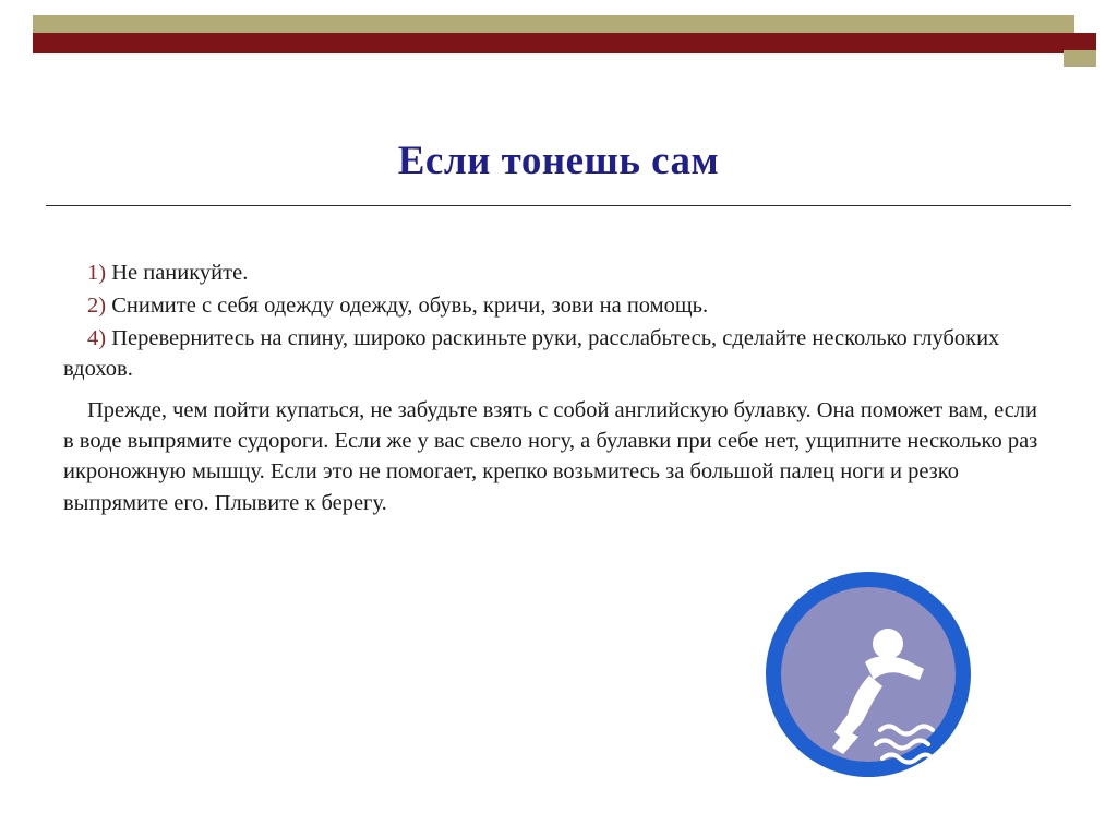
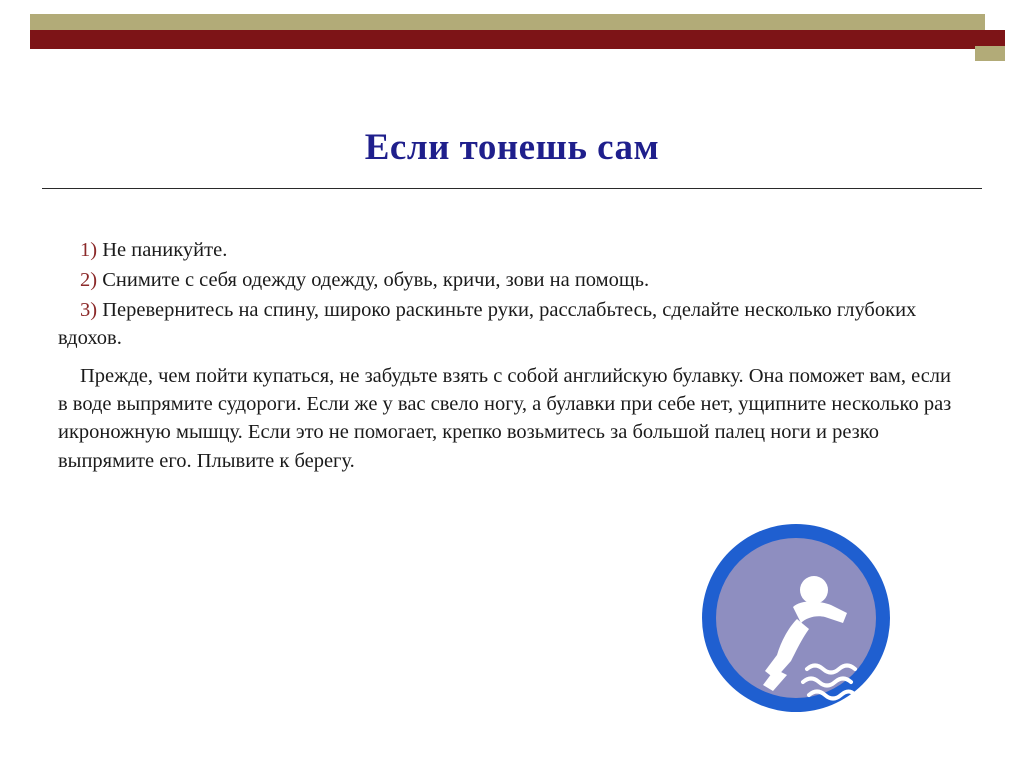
  Если тонешь сам
  1) Не паникуйте.
  2) Снимите с себя одежду одежду, обувь, кричи, зови на помощь.
- 4) Перевернитесь на спину, широко раскиньте руки, расслабьтесь, сделайте несколько глубоких вдохов.
+ 3) Перевернитесь на спину, широко раскиньте руки, расслабьтесь, сделайте несколько глубоких вдохов.
  Прежде, чем пойти купаться, не забудьте взять с собой английскую булавку. Она поможет вам, если в воде выпрямите судороги. Если же у вас свело ногу, а булавки при себе нет, ущипните несколько раз икроножную мышцу. Если это не помогает, крепко возьмитесь за большой палец ноги и резко выпрямите его. Плывите к берегу.
